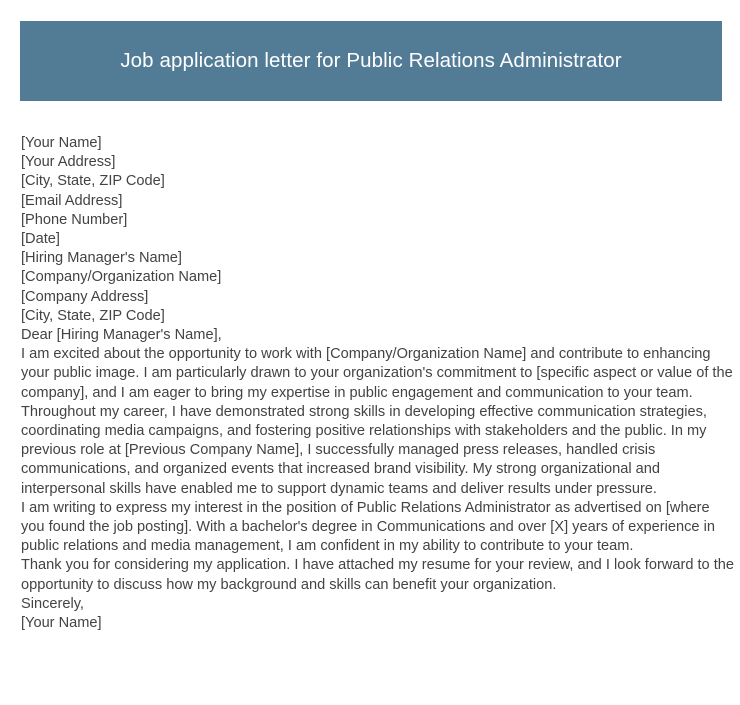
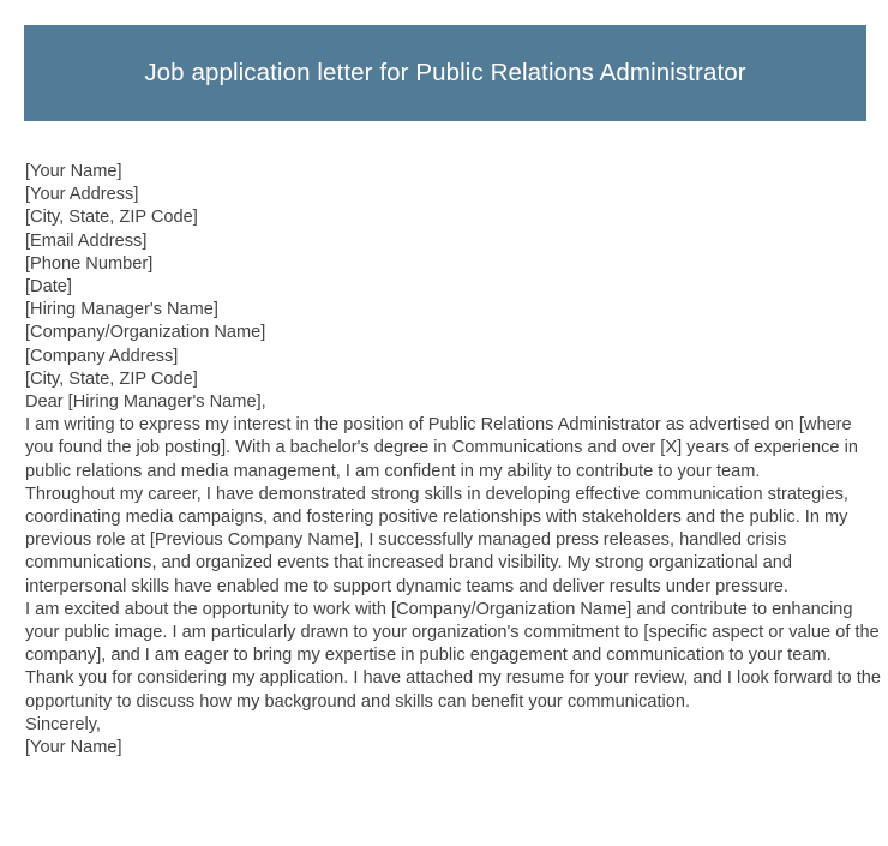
  Job application letter for Public Relations Administrator
  [Your Name]
  [Your Address]
  [City, State, ZIP Code]
  [Email Address]
  [Phone Number]
  [Date]
  [Hiring Manager's Name]
  [Company/Organization Name]
  [Company Address]
  [City, State, ZIP Code]
  Dear [Hiring Manager's Name],
- I am excited about the opportunity to work with [Company/Organization Name] and contribute to enhancing your public image. I am particularly drawn to your organization's commitment to [specific aspect or value of the company], and I am eager to bring my expertise in public engagement and communication to your team.
+ I am writing to express my interest in the position of Public Relations Administrator as advertised on [where you found the job posting]. With a bachelor's degree in Communications and over [X] years of experience in public relations and media management, I am confident in my ability to contribute to your team.
  Throughout my career, I have demonstrated strong skills in developing effective communication strategies, coordinating media campaigns, and fostering positive relationships with stakeholders and the public. In my previous role at [Previous Company Name], I successfully managed press releases, handled crisis communications, and organized events that increased brand visibility. My strong organizational and interpersonal skills have enabled me to support dynamic teams and deliver results under pressure.
- I am writing to express my interest in the position of Public Relations Administrator as advertised on [where you found the job posting]. With a bachelor's degree in Communications and over [X] years of experience in public relations and media management, I am confident in my ability to contribute to your team.
+ I am excited about the opportunity to work with [Company/Organization Name] and contribute to enhancing your public image. I am particularly drawn to your organization's commitment to [specific aspect or value of the company], and I am eager to bring my expertise in public engagement and communication to your team.
- Thank you for considering my application. I have attached my resume for your review, and I look forward to the opportunity to discuss how my background and skills can benefit your organization.
+ Thank you for considering my application. I have attached my resume for your review, and I look forward to the opportunity to discuss how my background and skills can benefit your communication.
  Sincerely,
  [Your Name]
